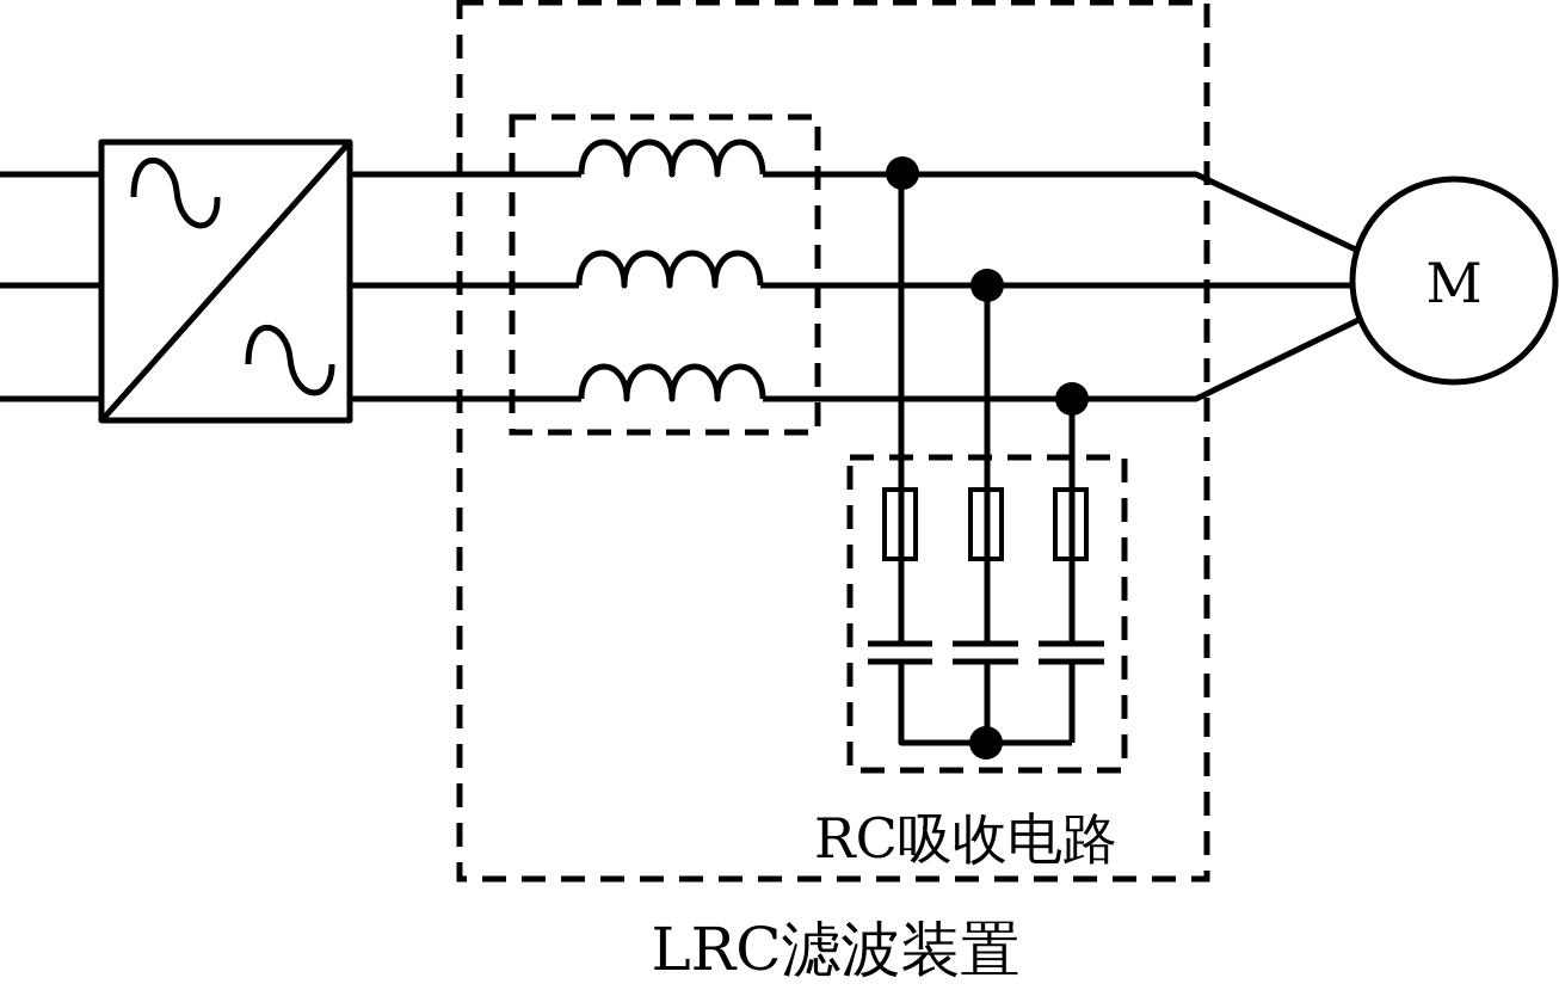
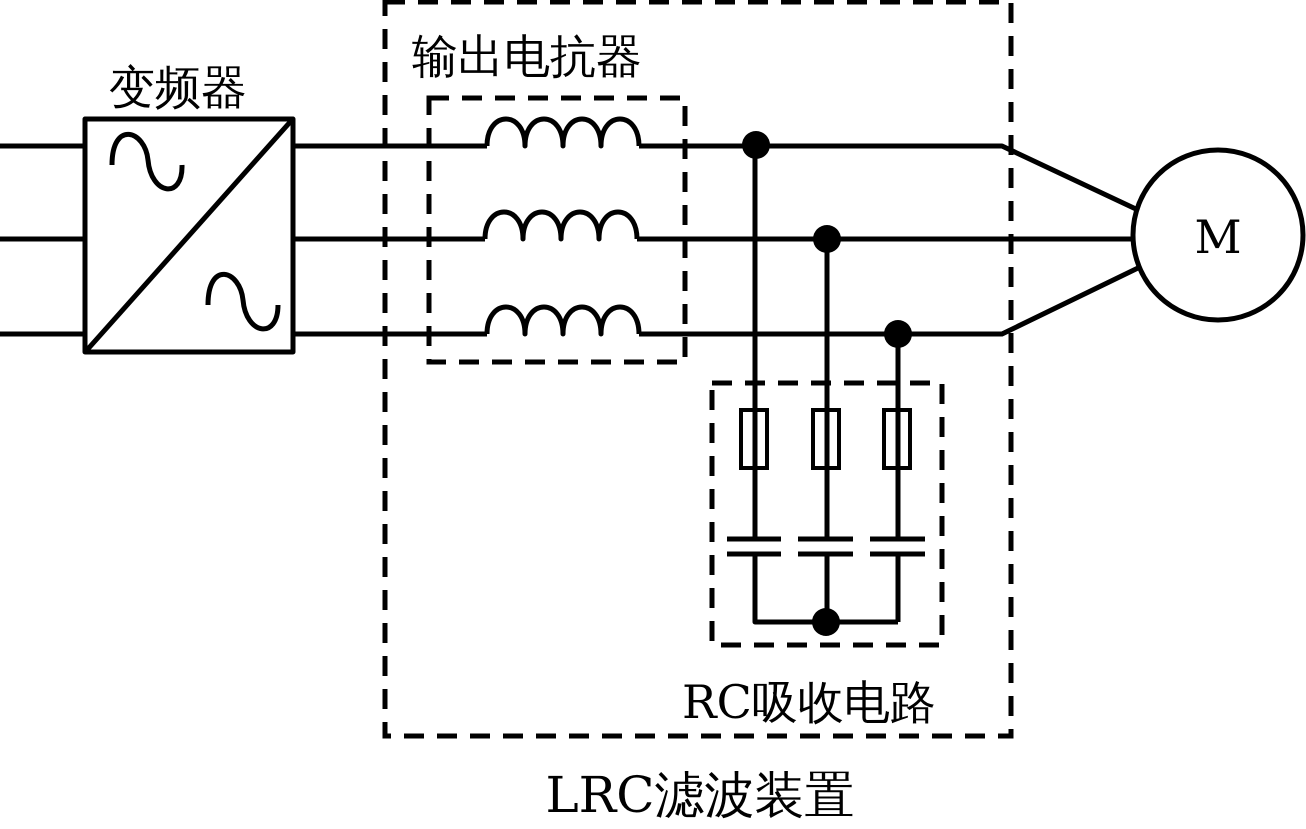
+ 变频器
+ 输出电抗器
  RC吸收电路
  M
  LRC滤波装置
